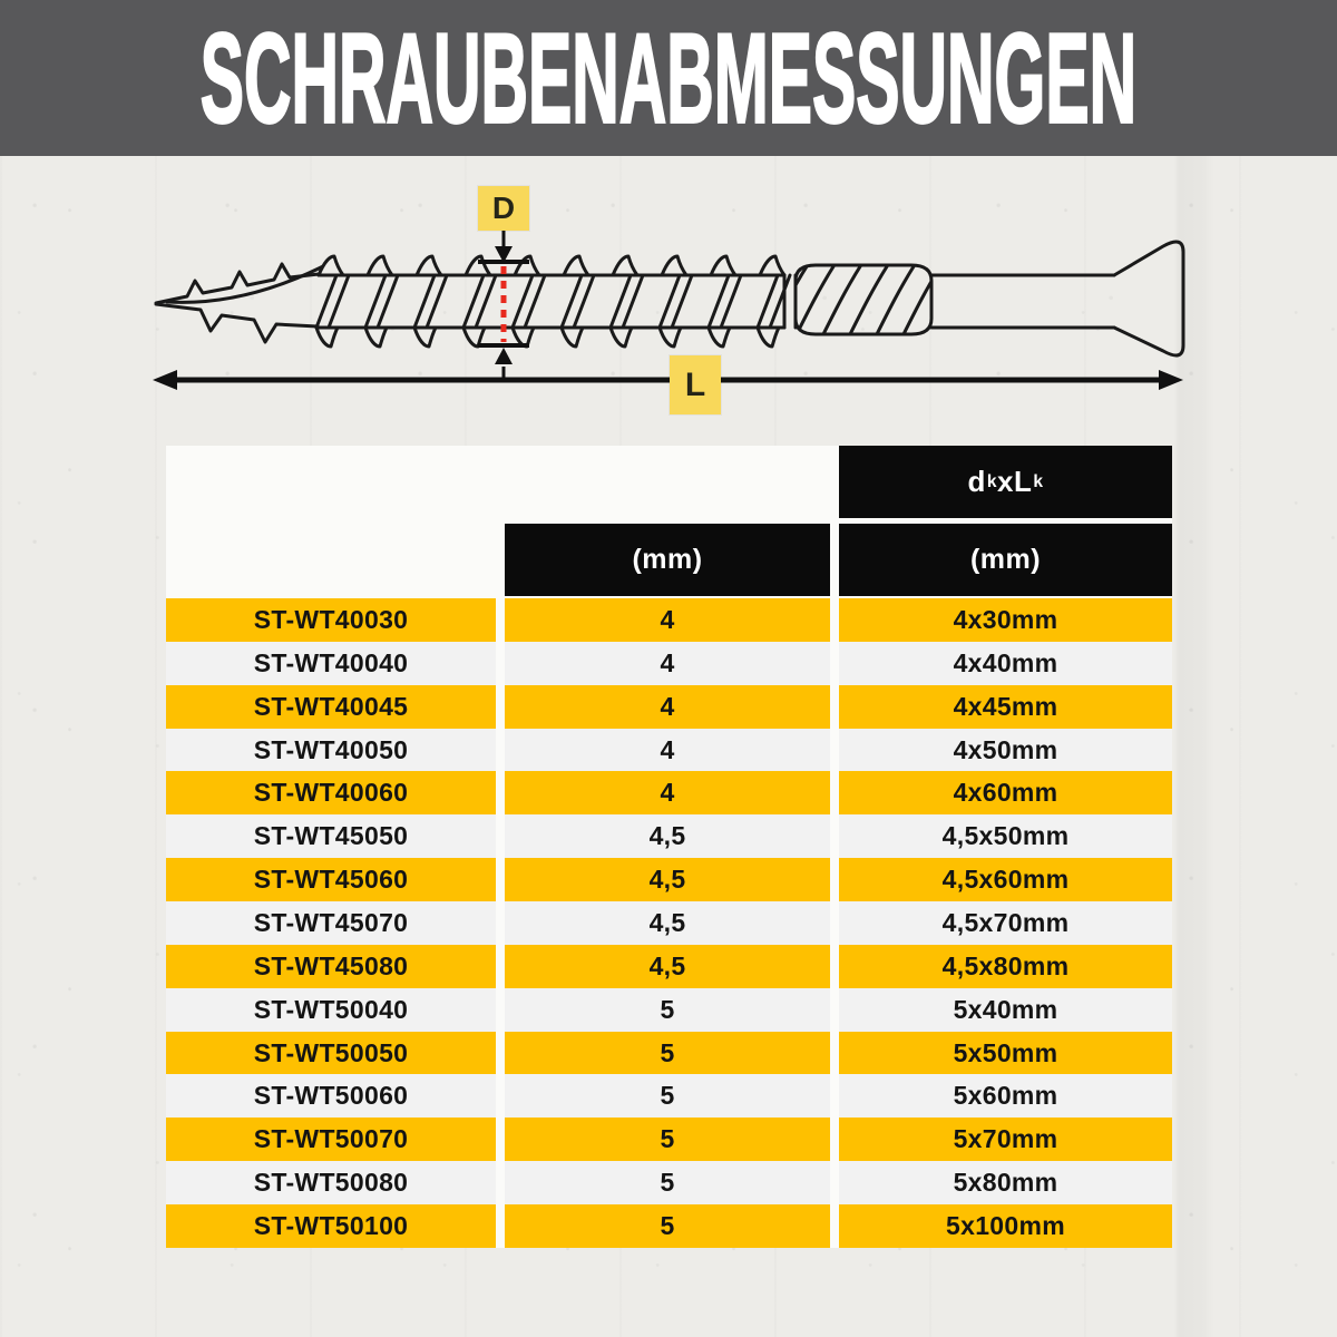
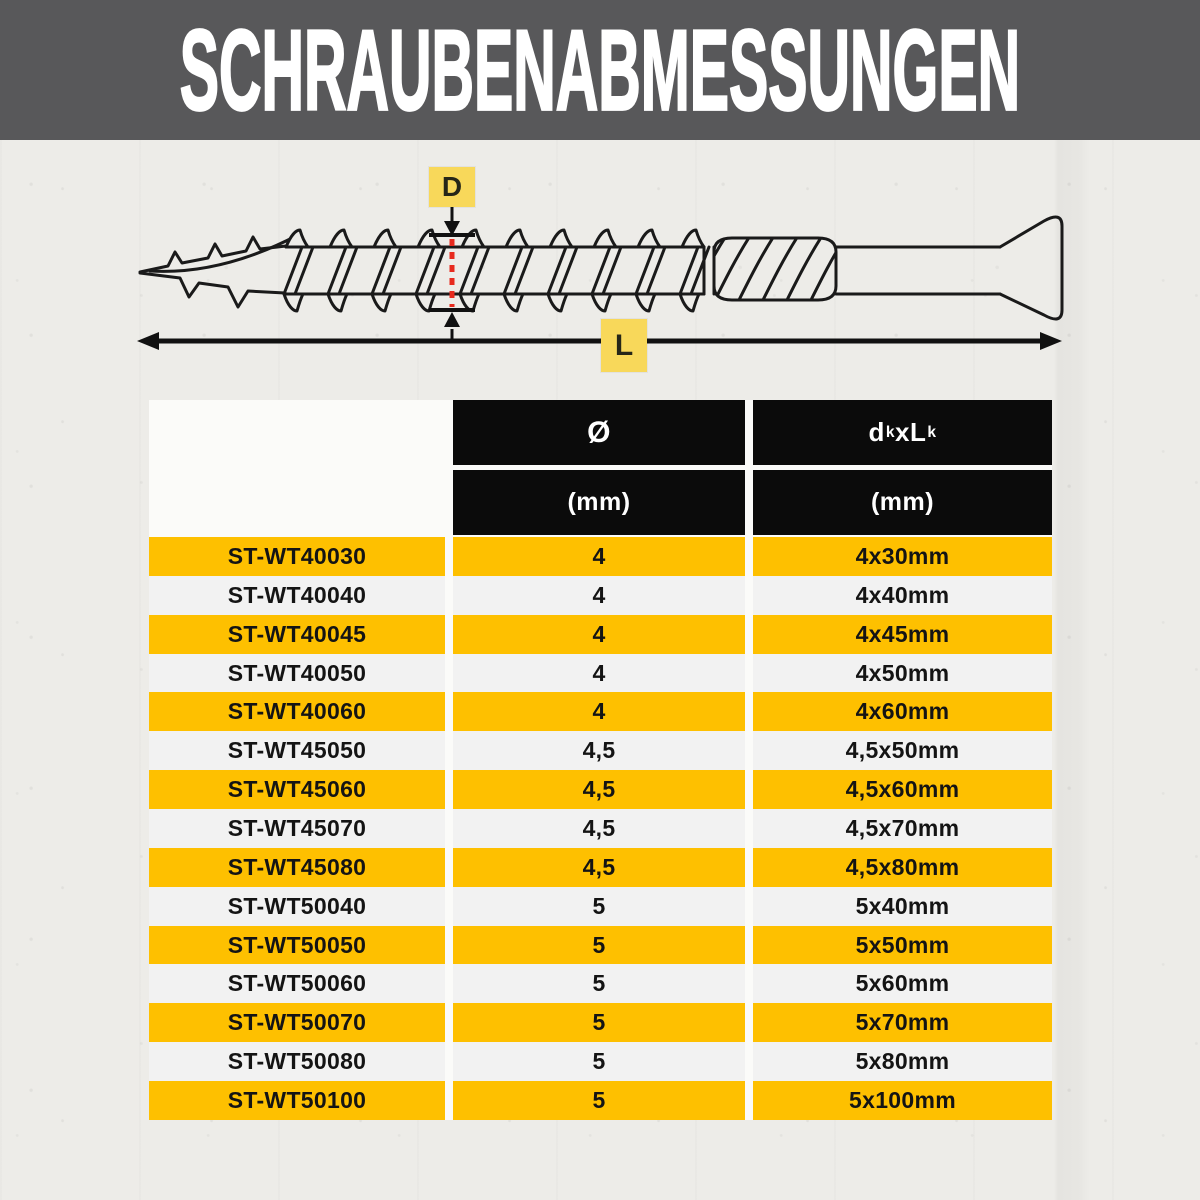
  SCHRAUBENABMESSUNGEN
  D
  L
+ Ø
  d
  k
  x
  L
  k
  (mm)
  (mm)
  ST-WT40030
  4
  4x30mm
  ST-WT40040
  4
  4x40mm
  ST-WT40045
  4
  4x45mm
  ST-WT40050
  4
  4x50mm
  ST-WT40060
  4
  4x60mm
  ST-WT45050
  4,5
  4,5x50mm
  ST-WT45060
  4,5
  4,5x60mm
  ST-WT45070
  4,5
  4,5x70mm
  ST-WT45080
  4,5
  4,5x80mm
  ST-WT50040
  5
  5x40mm
  ST-WT50050
  5
  5x50mm
  ST-WT50060
  5
  5x60mm
  ST-WT50070
  5
  5x70mm
  ST-WT50080
  5
  5x80mm
  ST-WT50100
  5
  5x100mm
